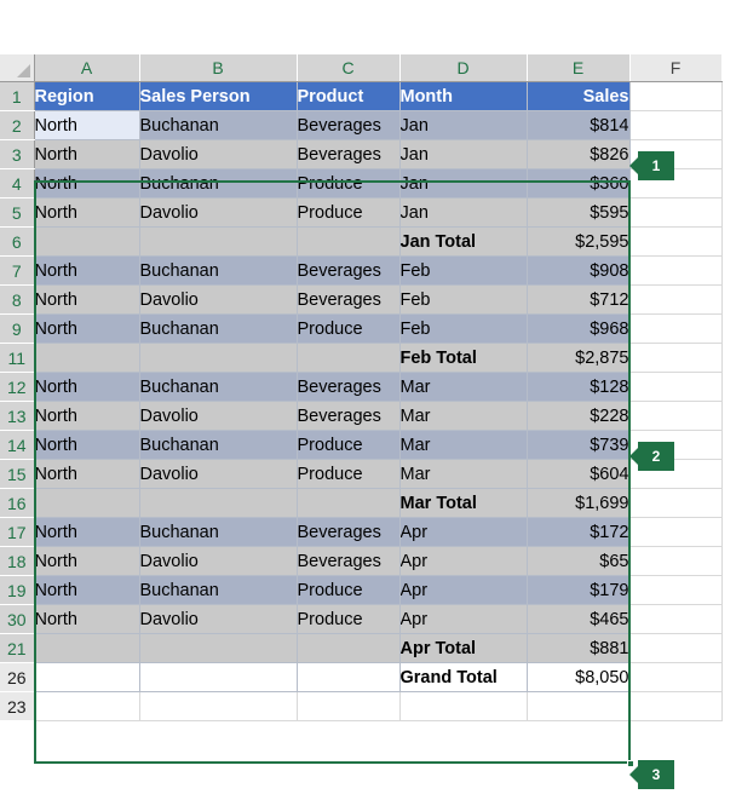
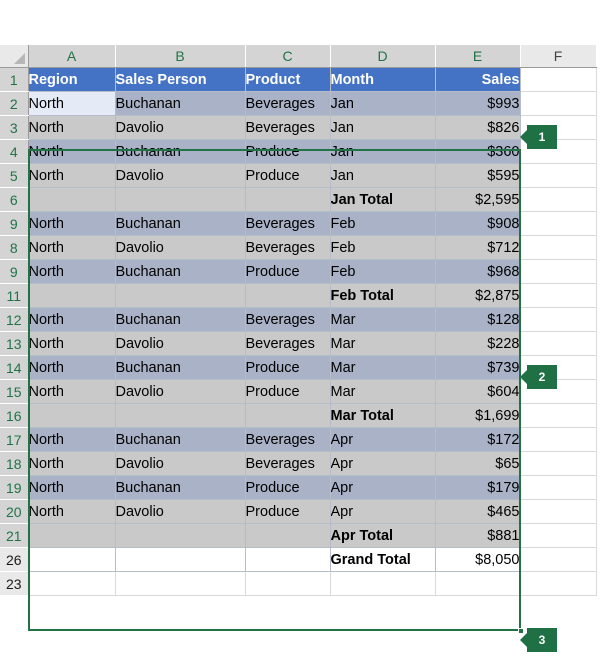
  	A	B	C	D	E	F
  1	Region	Sales Person	Product	Month	Sales
- 2	North	Buchanan	Beverages	Jan	$814
+ 2	North	Buchanan	Beverages	Jan	$993
  3	North	Davolio	Beverages	Jan	$826
  4	North	Buchanan	Produce	Jan	$360
  5	North	Davolio	Produce	Jan	$595
  6				Jan Total	$2,595
- 7	North	Buchanan	Beverages	Feb	$908
+ 9	North	Buchanan	Beverages	Feb	$908
  8	North	Davolio	Beverages	Feb	$712
  9	North	Buchanan	Produce	Feb	$968
  11				Feb Total	$2,875
  12	North	Buchanan	Beverages	Mar	$128
  13	North	Davolio	Beverages	Mar	$228
  14	North	Buchanan	Produce	Mar	$739
  15	North	Davolio	Produce	Mar	$604
  16				Mar Total	$1,699
  17	North	Buchanan	Beverages	Apr	$172
  18	North	Davolio	Beverages	Apr	$65
  19	North	Buchanan	Produce	Apr	$179
- 30	North	Davolio	Produce	Apr	$465
+ 20	North	Davolio	Produce	Apr	$465
  21				Apr Total	$881
  26				Grand Total	$8,050
  23
  1
  2
  3
